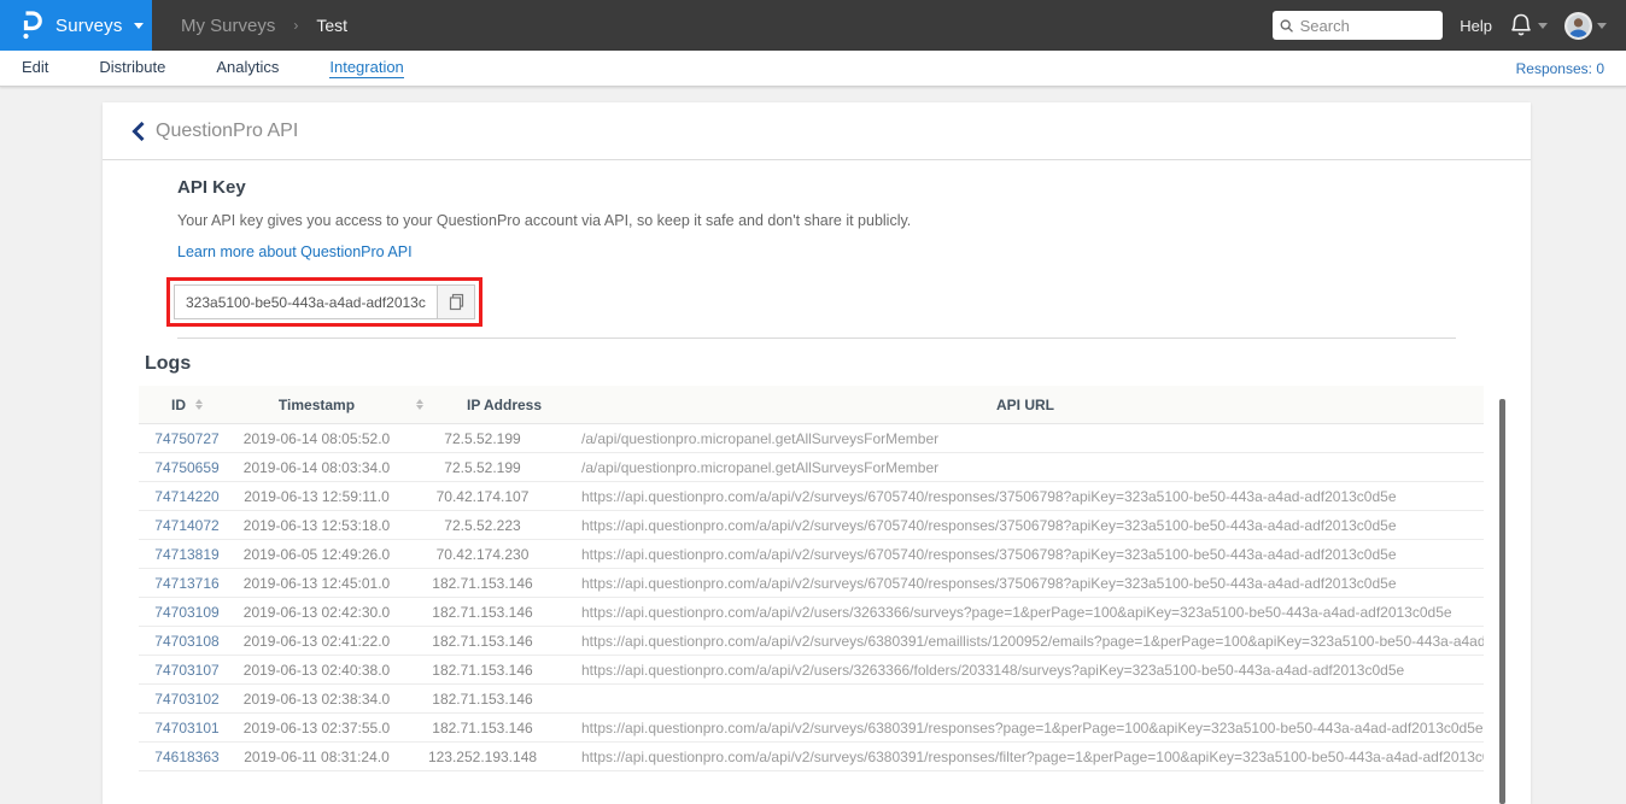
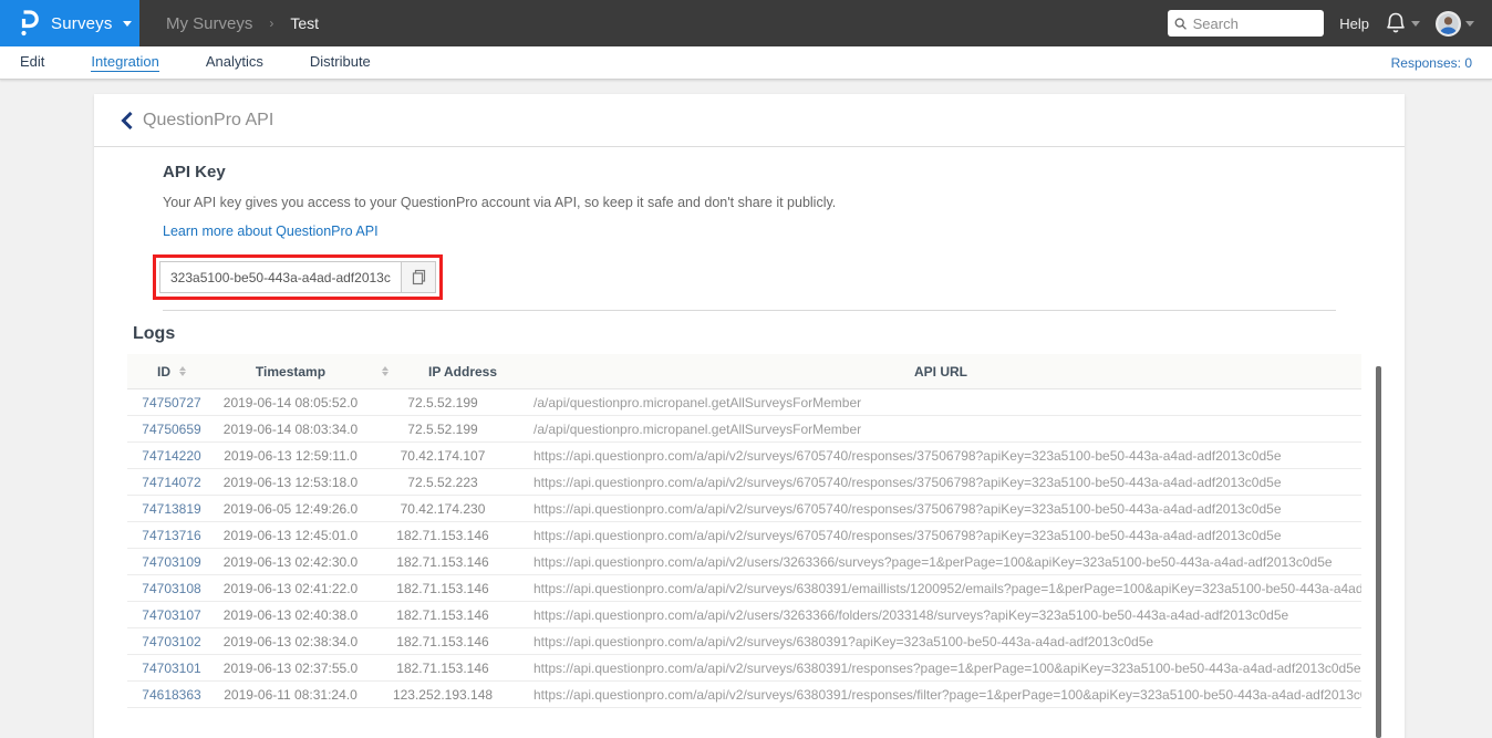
  Surveys
  My Surveys
  ›
  Test
  Search
  Help
  Edit
- Distribute
+ Integration
  Analytics
- Integration
+ Distribute
  Responses: 0
  QuestionPro API
  API Key
  Your API key gives you access to your QuestionPro account via API, so keep it safe and don't share it publicly.
  Learn more about QuestionPro API
  323a5100-be50-443a-a4ad-adf2013c
  Logs
  ID
  Timestamp
  IP Address
  API URL
  74750727
  2019-06-14 08:05:52.0
  72.5.52.199
  /a/api/questionpro.micropanel.getAllSurveysForMember
  74750659
  2019-06-14 08:03:34.0
  72.5.52.199
  /a/api/questionpro.micropanel.getAllSurveysForMember
  74714220
  2019-06-13 12:59:11.0
  70.42.174.107
  https://api.questionpro.com/a/api/v2/surveys/6705740/responses/37506798?apiKey=323a5100-be50-443a-a4ad-adf2013c0d5e
  74714072
  2019-06-13 12:53:18.0
  72.5.52.223
  https://api.questionpro.com/a/api/v2/surveys/6705740/responses/37506798?apiKey=323a5100-be50-443a-a4ad-adf2013c0d5e
  74713819
  2019-06-05 12:49:26.0
  70.42.174.230
  https://api.questionpro.com/a/api/v2/surveys/6705740/responses/37506798?apiKey=323a5100-be50-443a-a4ad-adf2013c0d5e
  74713716
  2019-06-13 12:45:01.0
  182.71.153.146
  https://api.questionpro.com/a/api/v2/surveys/6705740/responses/37506798?apiKey=323a5100-be50-443a-a4ad-adf2013c0d5e
  74703109
  2019-06-13 02:42:30.0
  182.71.153.146
  https://api.questionpro.com/a/api/v2/users/3263366/surveys?page=1&perPage=100&apiKey=323a5100-be50-443a-a4ad-adf2013c0d5e
  74703108
  2019-06-13 02:41:22.0
  182.71.153.146
  https://api.questionpro.com/a/api/v2/surveys/6380391/emaillists/1200952/emails?page=1&perPage=100&apiKey=323a5100-be50-443a-a4ad
  74703107
  2019-06-13 02:40:38.0
  182.71.153.146
  https://api.questionpro.com/a/api/v2/users/3263366/folders/2033148/surveys?apiKey=323a5100-be50-443a-a4ad-adf2013c0d5e
  74703102
  2019-06-13 02:38:34.0
  182.71.153.146
+ https://api.questionpro.com/a/api/v2/surveys/6380391?apiKey=323a5100-be50-443a-a4ad-adf2013c0d5e
  74703101
  2019-06-13 02:37:55.0
  182.71.153.146
  https://api.questionpro.com/a/api/v2/surveys/6380391/responses?page=1&perPage=100&apiKey=323a5100-be50-443a-a4ad-adf2013c0d5e
  74618363
  2019-06-11 08:31:24.0
  123.252.193.148
  https://api.questionpro.com/a/api/v2/surveys/6380391/responses/filter?page=1&perPage=100&apiKey=323a5100-be50-443a-a4ad-adf2013c
